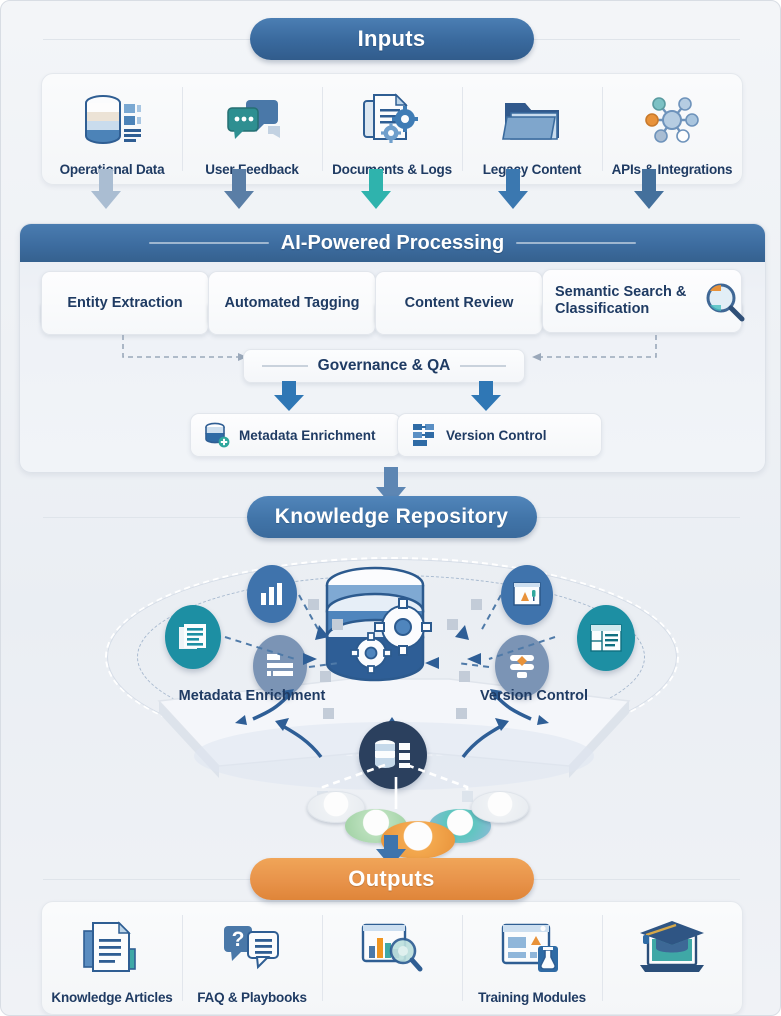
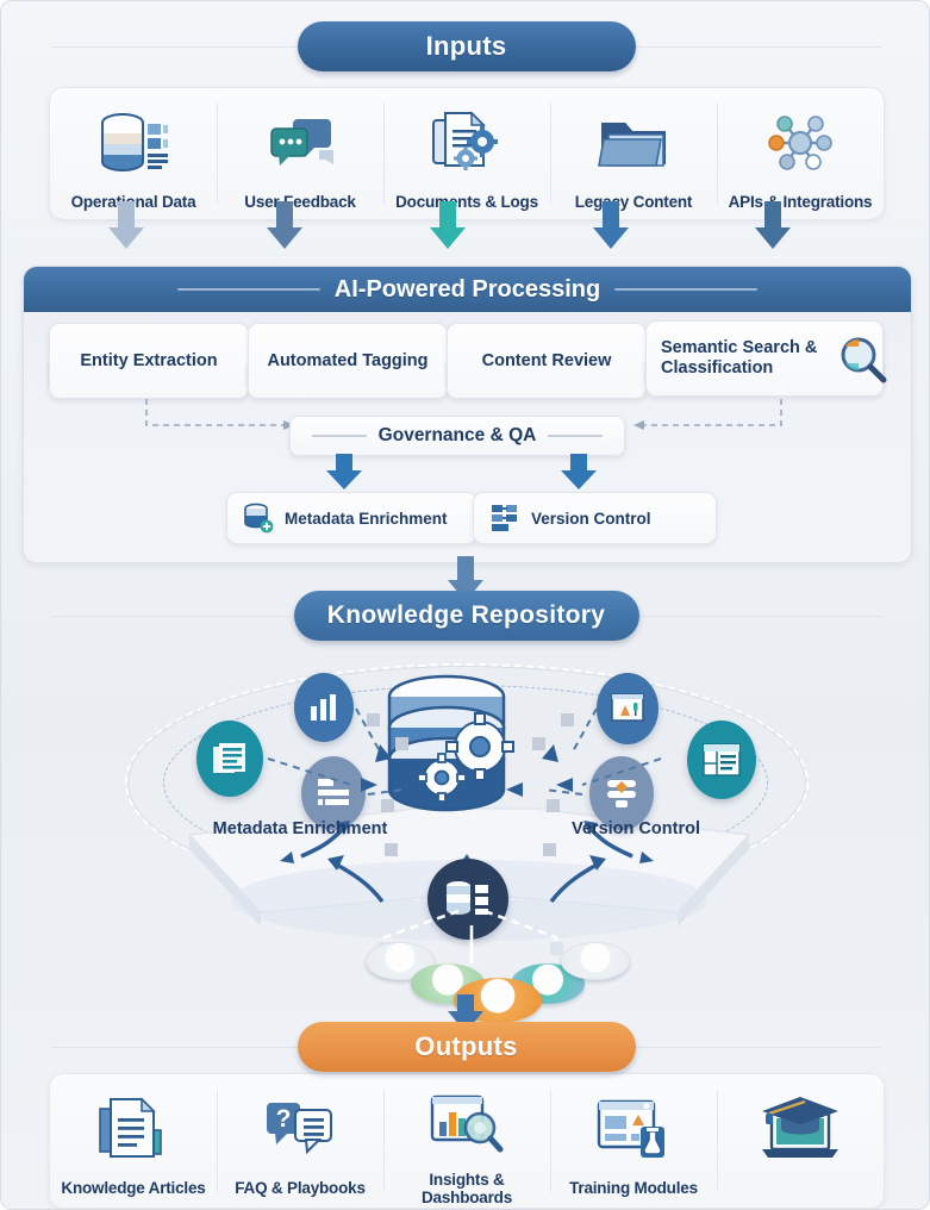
  Inputs
  Operanal Data
  Usereedback
  Docunts & Logs
  Legy Content
  APIs Integrations
  AI-Powered Processing
  Entity Extraction
  Automated Tagging
  Content Review
  Semantic Search & Classification
  Governance & QA
  Metadata Enrichment
  Version Control
  Knowledge Repository
  Metadata Enrichment
  Version Control
  Outputs
  Knowledge Articles
  ?
  FAQ & Playbooks
+ Insights & Dashboards
  Training Modules
